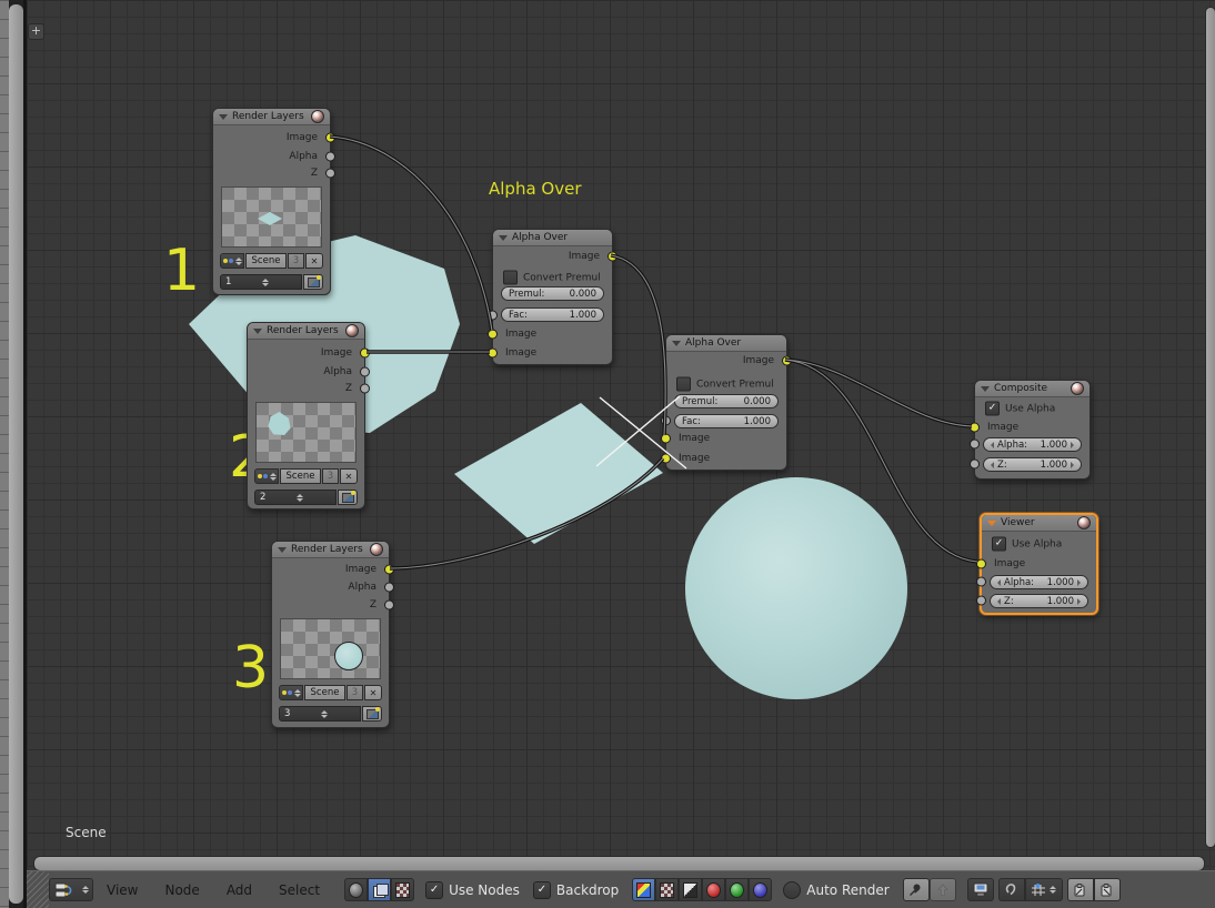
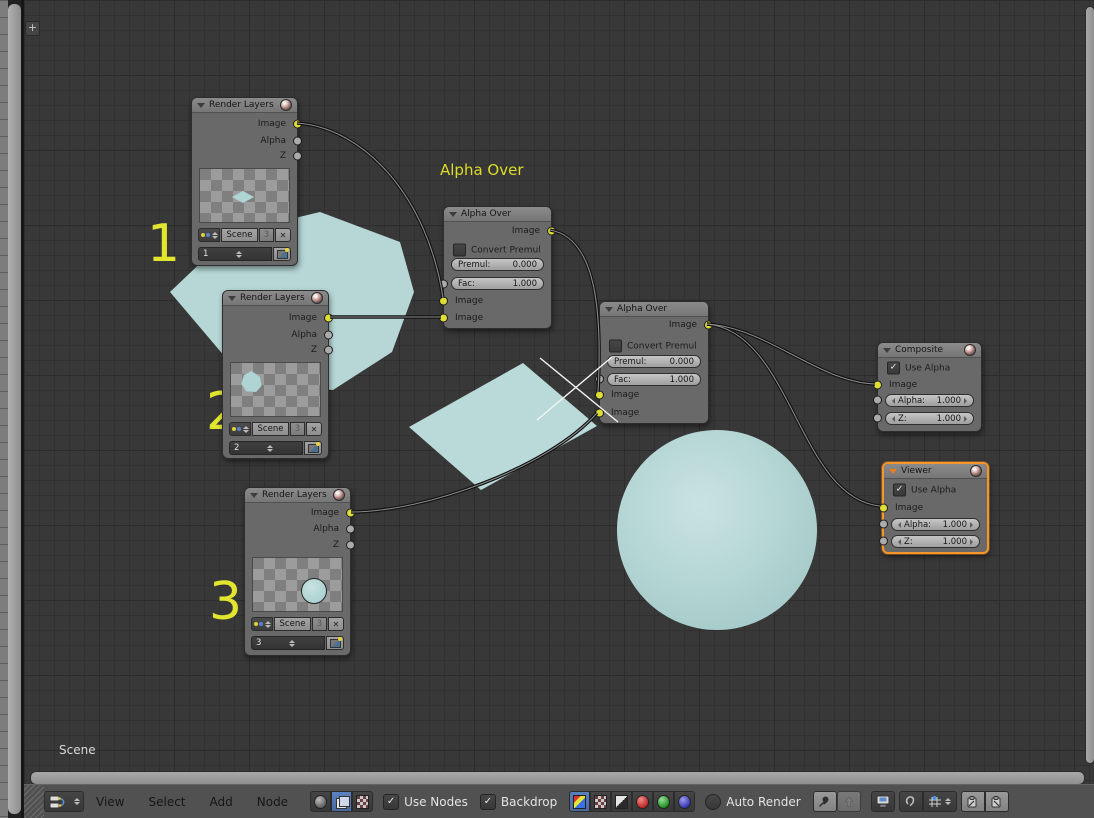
  +
  1
  3
  Alpha Over
  Scene
  Render Layers
  Image
  Alpha
  Z
  Scene
  3
  ✕
  1
  Render Layers
  Image
  Alpha
  Z
  Scene
  3
  ✕
  2
  Render Layers
  Image
  Alpha
  Z
  Scene
  3
  ✕
  3
  Alpha Over
  Image
  Convert Premul
  Premul:
  0.000
  Fac:
  1.000
  Image
  Image
  Alpha Over
  Image
  Convert Premul
  Premul:
  0.000
  Fac:
  1.000
  Image
  Image
  Composite
  ✓
  Use Alpha
  Image
  Alpha:
  1.000
  Z:
  1.000
  Viewer
  ✓
  Use Alpha
  Image
  Alpha:
  1.000
  Z:
  1.000
  View
- Node
+ Select
  Add
- Select
+ Node
  ✓
  Use Nodes
  ✓
  Backdrop
  Auto Render
